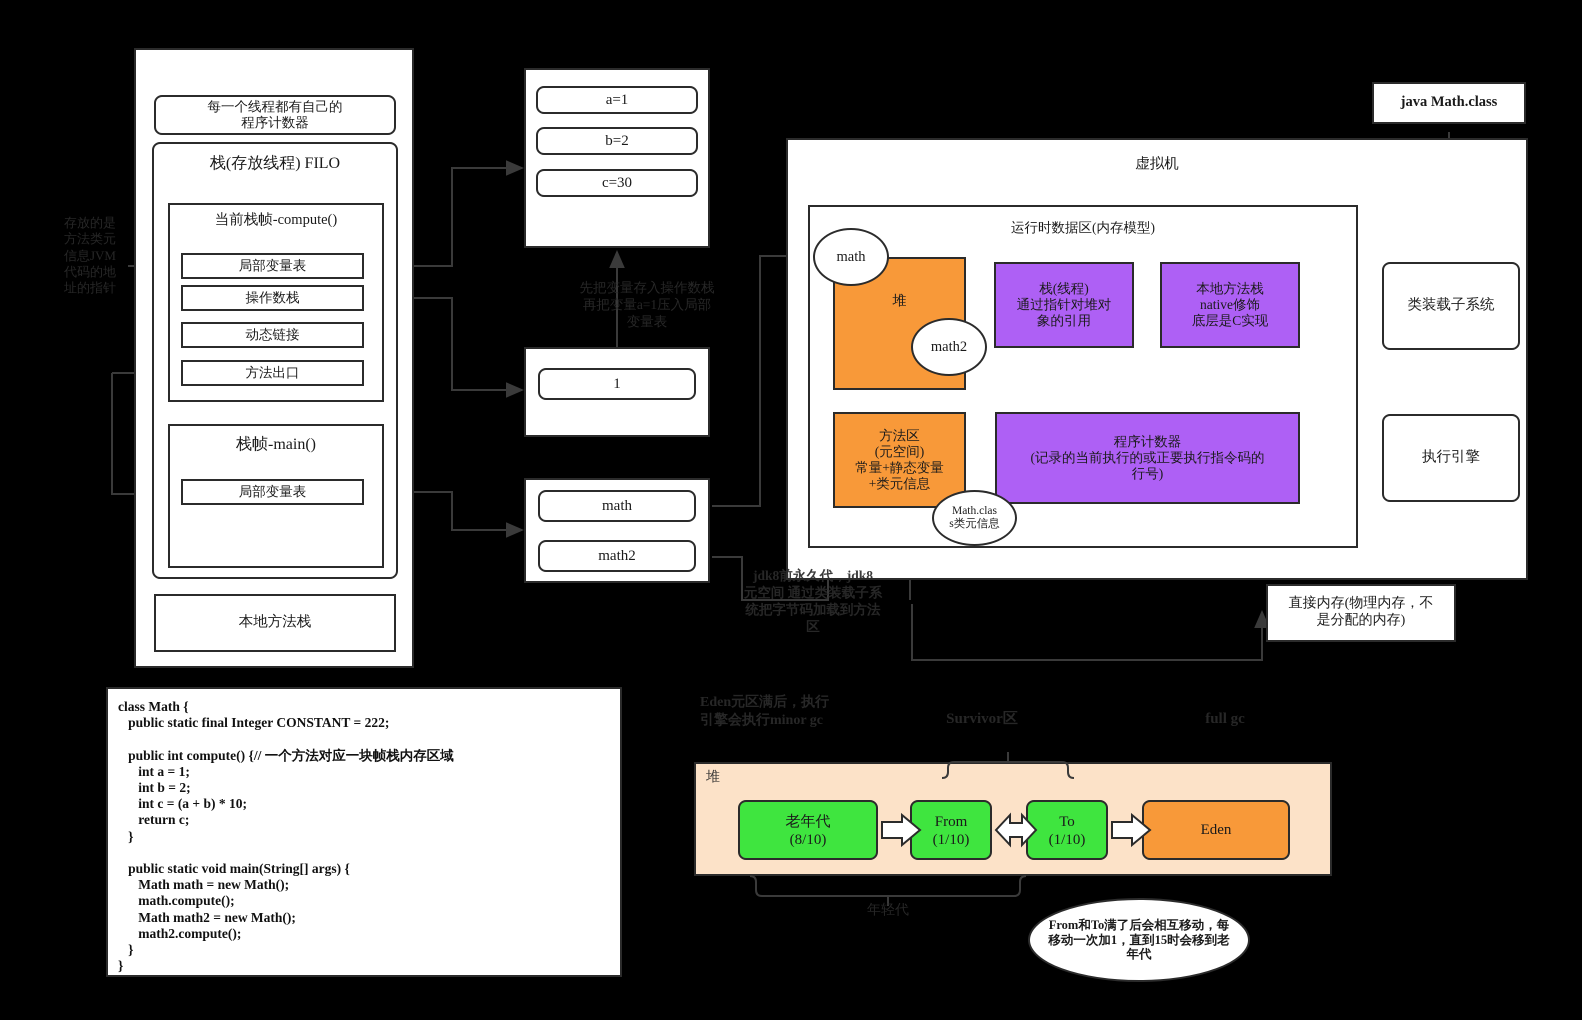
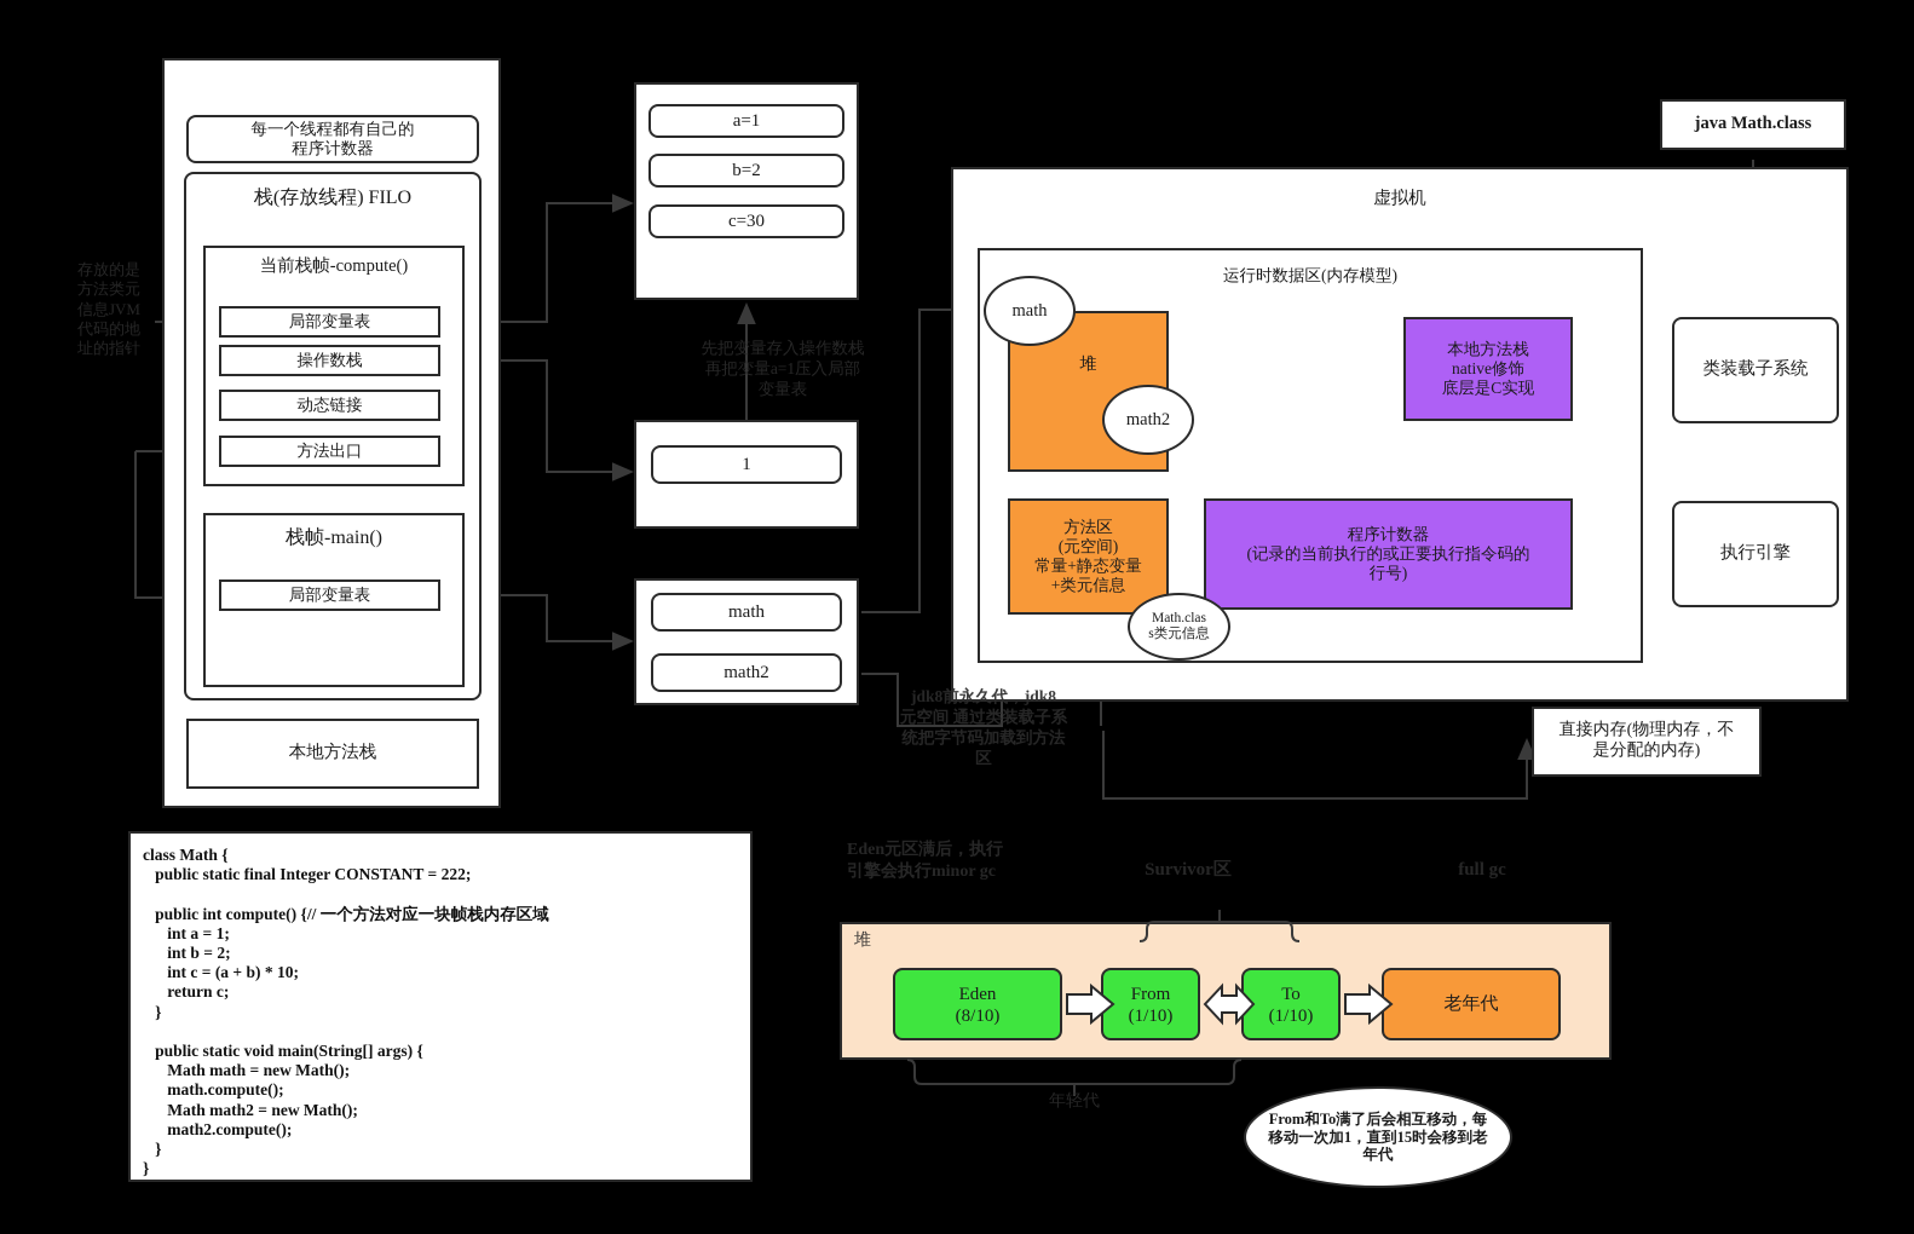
  每一个线程都有自己的
  程序计数器
  栈(存放线程) FILO
  当前栈帧-compute()
  局部变量表
  操作数栈
  动态链接
  方法出口
  栈帧-main()
  局部变量表
  本地方法栈
  存放的是
  方法类元
  信息JVM
  代码的地
  址的指针
  a=1
  b=2
  c=30
  1
  先把变量存入操作数栈
  再把变量a=1压入局部
  变量表
  math
  math2
  虚拟机
  运行时数据区(内存模型)
  堆
  math
  math2
- 栈(线程)
- 通过指针对堆对
- 象的引用
  本地方法栈
  native修饰
  底层是C实现
  方法区
  (元空间)
  常量+静态变量
  +类元信息
  程序计数器
  (记录的当前执行的或正要执行指令码的
  行号)
  Math.clas
  s类元信息
  java Math.class
  类装载子系统
  执行引擎
  直接内存(物理内存，不
  是分配的内存)
  jdk8前永久代，jdk8
  元空间 通过类装载子系
  统把字节码加载到方法
  区
  class Math {
  public static final Integer CONSTANT = 222;
  public int compute() {// 一个方法对应一块帧栈内存区域
  int a = 1;
  int b = 2;
  int c = (a + b) * 10;
  return c;
  }
  public static void main(String[] args) {
  Math math = new Math();
  math.compute();
  Math math2 = new Math();
  math2.compute();
  }
  }
  Eden元区满后，执行
  引擎会执行minor gc
  Survivor区
  full gc
  堆
- 老年代
+ Eden
  (8/10)
  From
  (1/10)
  To
  (1/10)
- Eden
+ 老年代
  年轻代
  From和To满了后会相互移动，每
  移动一次加1，直到15时会移到老
  年代
